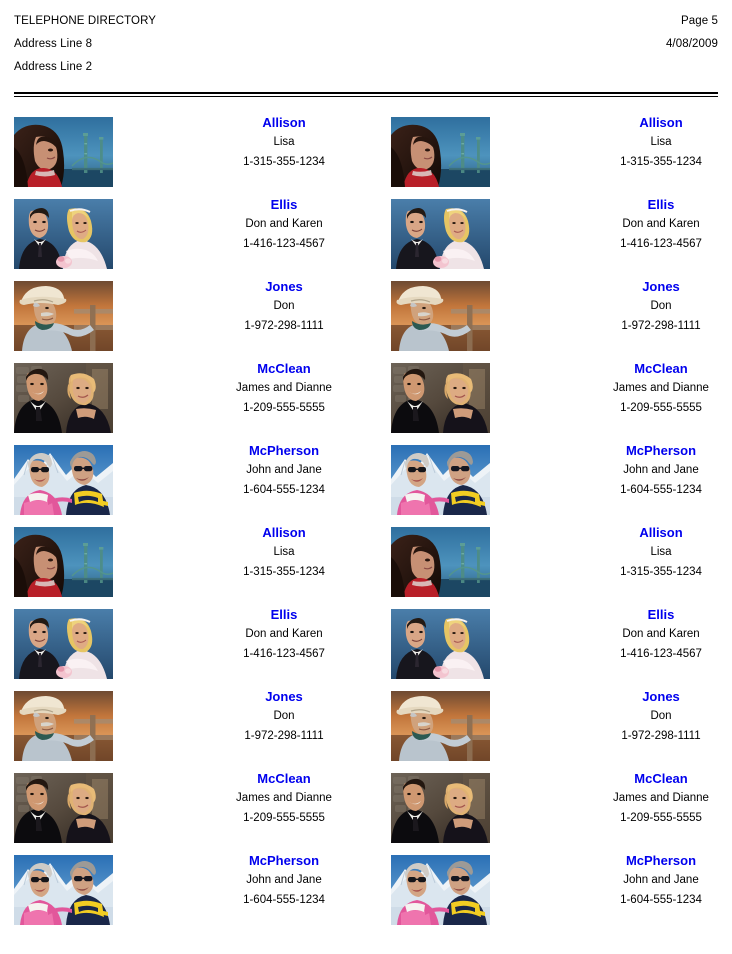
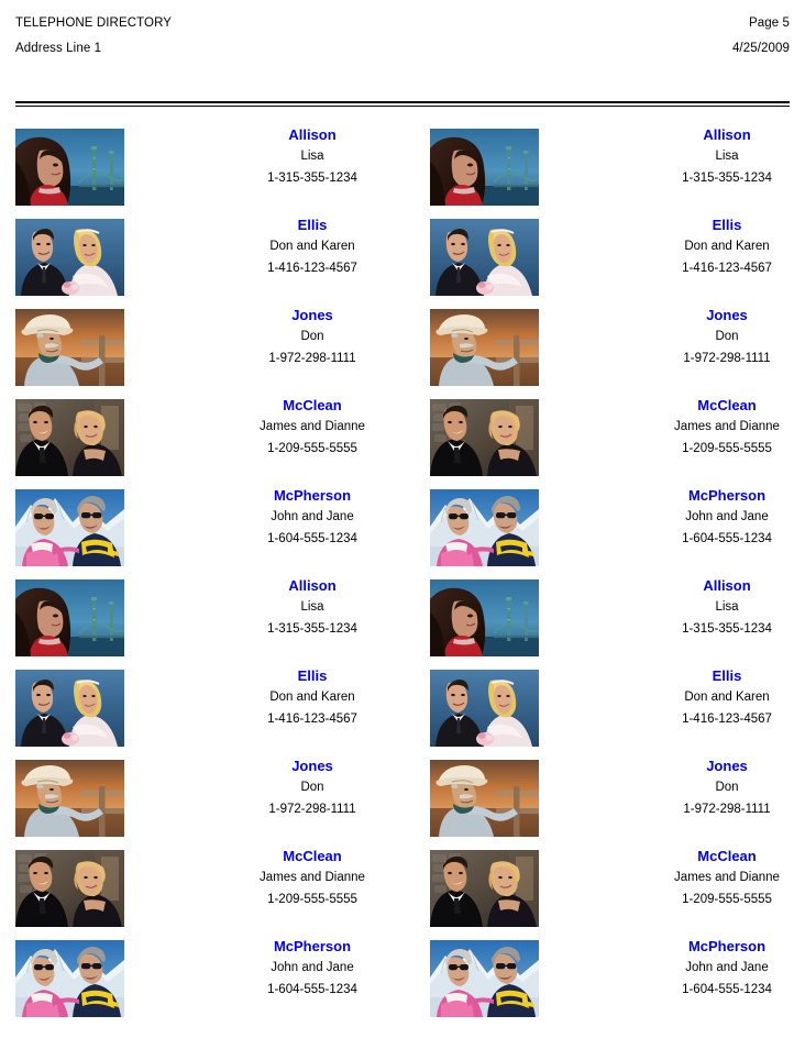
  TELEPHONE DIRECTORY
  Page 5
- Address Line 8
+ Address Line 1
- 4/08/2009
+ 4/25/2009
- Address Line 2
  Allison
  Lisa
  1-315-355-1234
  Ellis
  Don and Karen
  1-416-123-4567
  Jones
  Don
  1-972-298-1111
  McClean
  James and Dianne
  1-209-555-5555
  McPherson
  John and Jane
  1-604-555-1234
  Allison
  Lisa
  1-315-355-1234
  Ellis
  Don and Karen
  1-416-123-4567
  Jones
  Don
  1-972-298-1111
  McClean
  James and Dianne
  1-209-555-5555
  McPherson
  John and Jane
  1-604-555-1234
  Allison
  Lisa
  1-315-355-1234
  Ellis
  Don and Karen
  1-416-123-4567
  Jones
  Don
  1-972-298-1111
  McClean
  James and Dianne
  1-209-555-5555
  McPherson
  John and Jane
  1-604-555-1234
  Allison
  Lisa
  1-315-355-1234
  Ellis
  Don and Karen
  1-416-123-4567
  Jones
  Don
  1-972-298-1111
  McClean
  James and Dianne
  1-209-555-5555
  McPherson
  John and Jane
  1-604-555-1234
